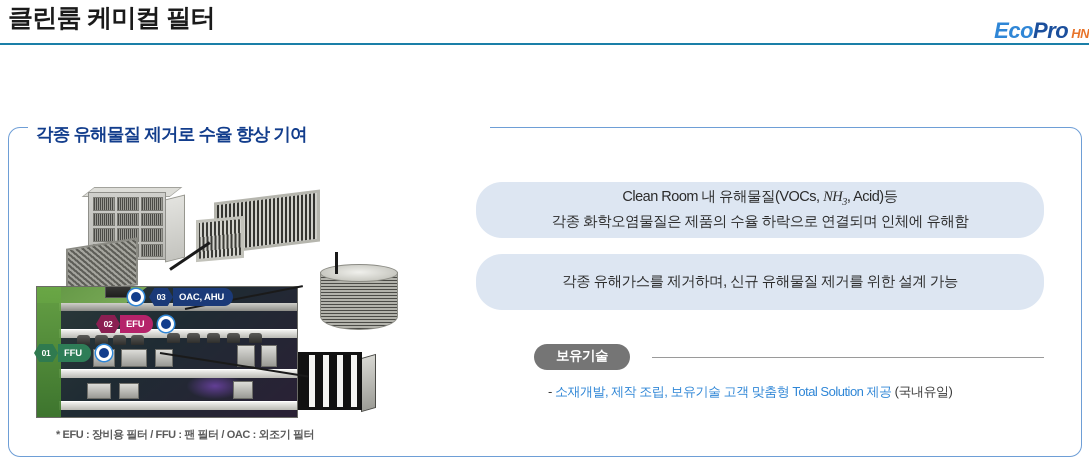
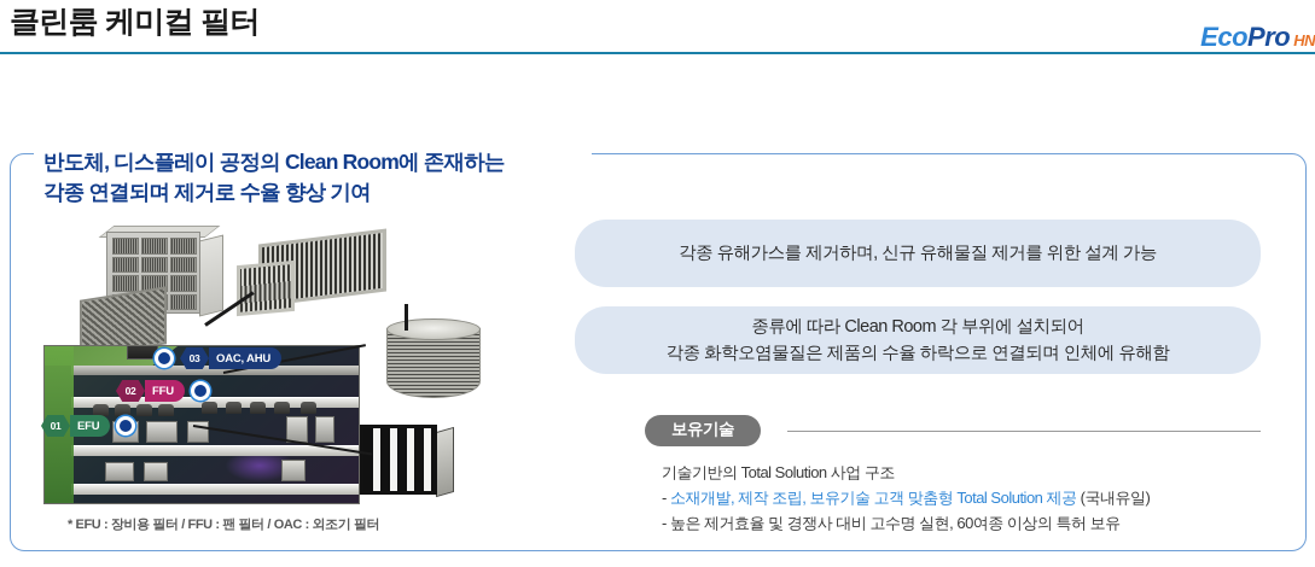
  클린룸 케미컬 필터
  Eco
  Pro
  HN
+ 반도체, 디스플레이 공정의 Clean Room에 존재하는
- 각종 유해물질 제거로 수율 향상 기여
+ 각종 연결되며 제거로 수율 향상 기여
  03
  OAC, AHU
  02
- EFU
+ FFU
  01
- FFU
+ EFU
  * EFU : 장비용 필터 / FFU : 팬 필터 / OAC : 외조기 필터
- Clean Room 내 유해물질(VOCs, NH3, Acid)등
- 각종 화학오염물질은 제품의 수율 하락으로 연결되며 인체에 유해함
+ 각종 유해가스를 제거하며, 신규 유해물질 제거를 위한 설계 가능
+ 종류에 따라 Clean Room 각 부위에 설치되어
- 각종 유해가스를 제거하며, 신규 유해물질 제거를 위한 설계 가능
+ 각종 화학오염물질은 제품의 수율 하락으로 연결되며 인체에 유해함
  보유기술
+ 기술기반의 Total Solution 사업 구조
  - 소재개발, 제작 조립, 보유기술 고객 맞춤형 Total Solution 제공 (국내유일)
+ - 높은 제거효율 및 경쟁사 대비 고수명 실현, 60여종 이상의 특허 보유
